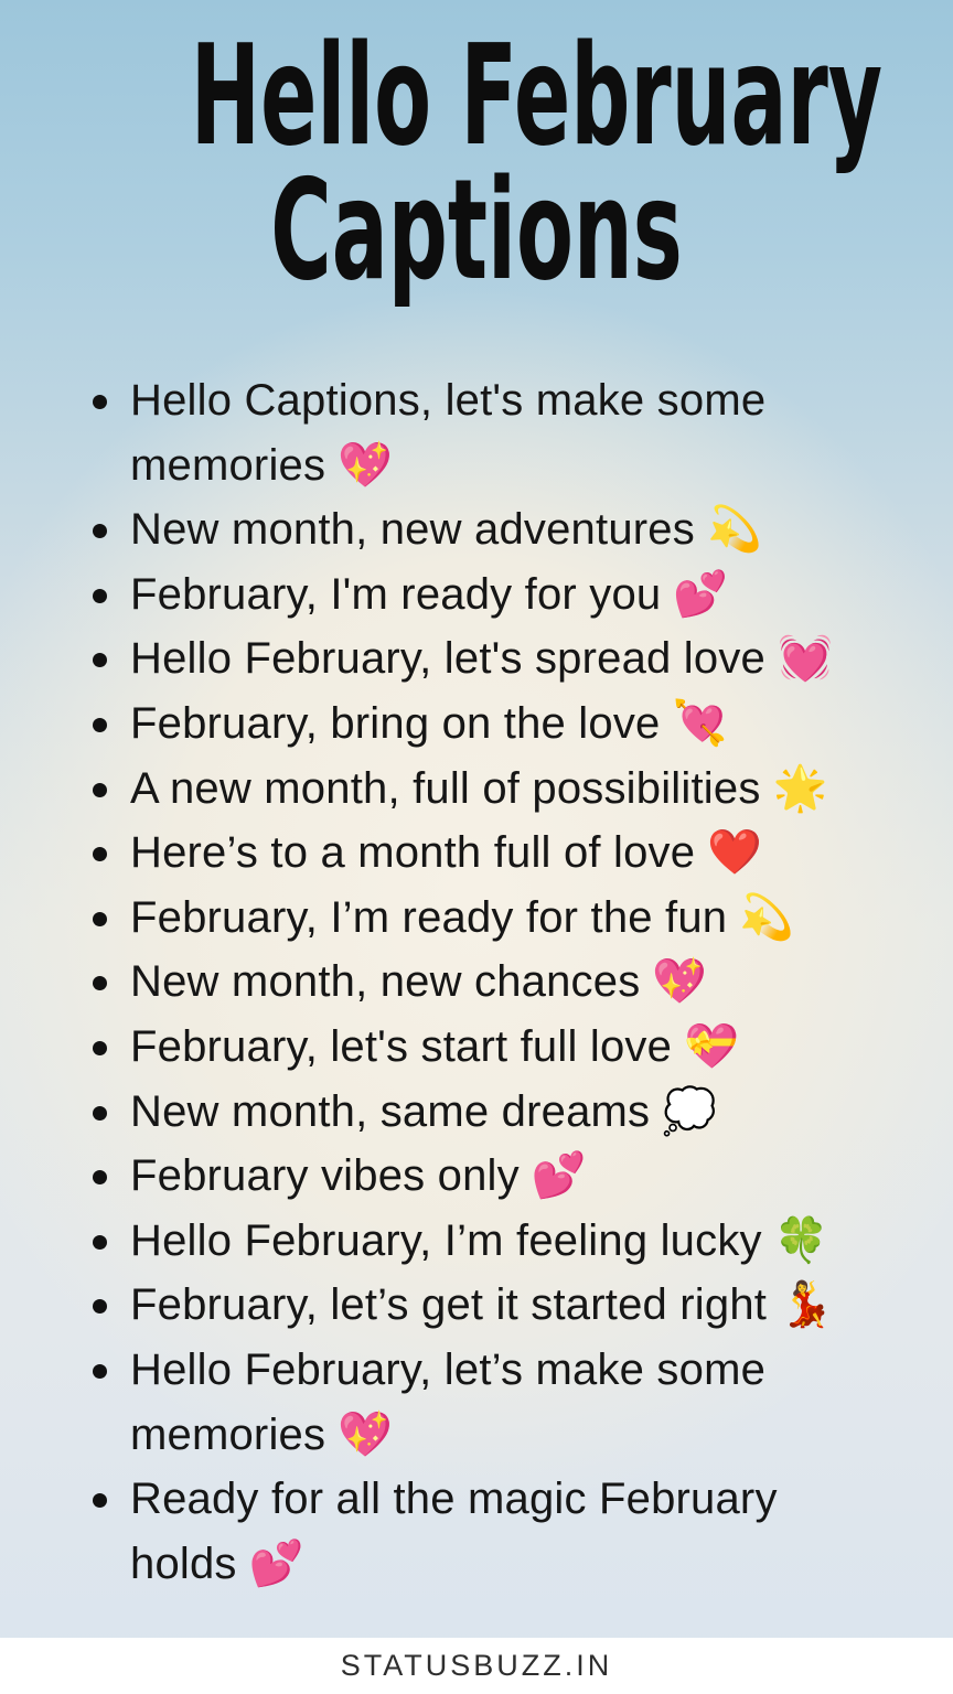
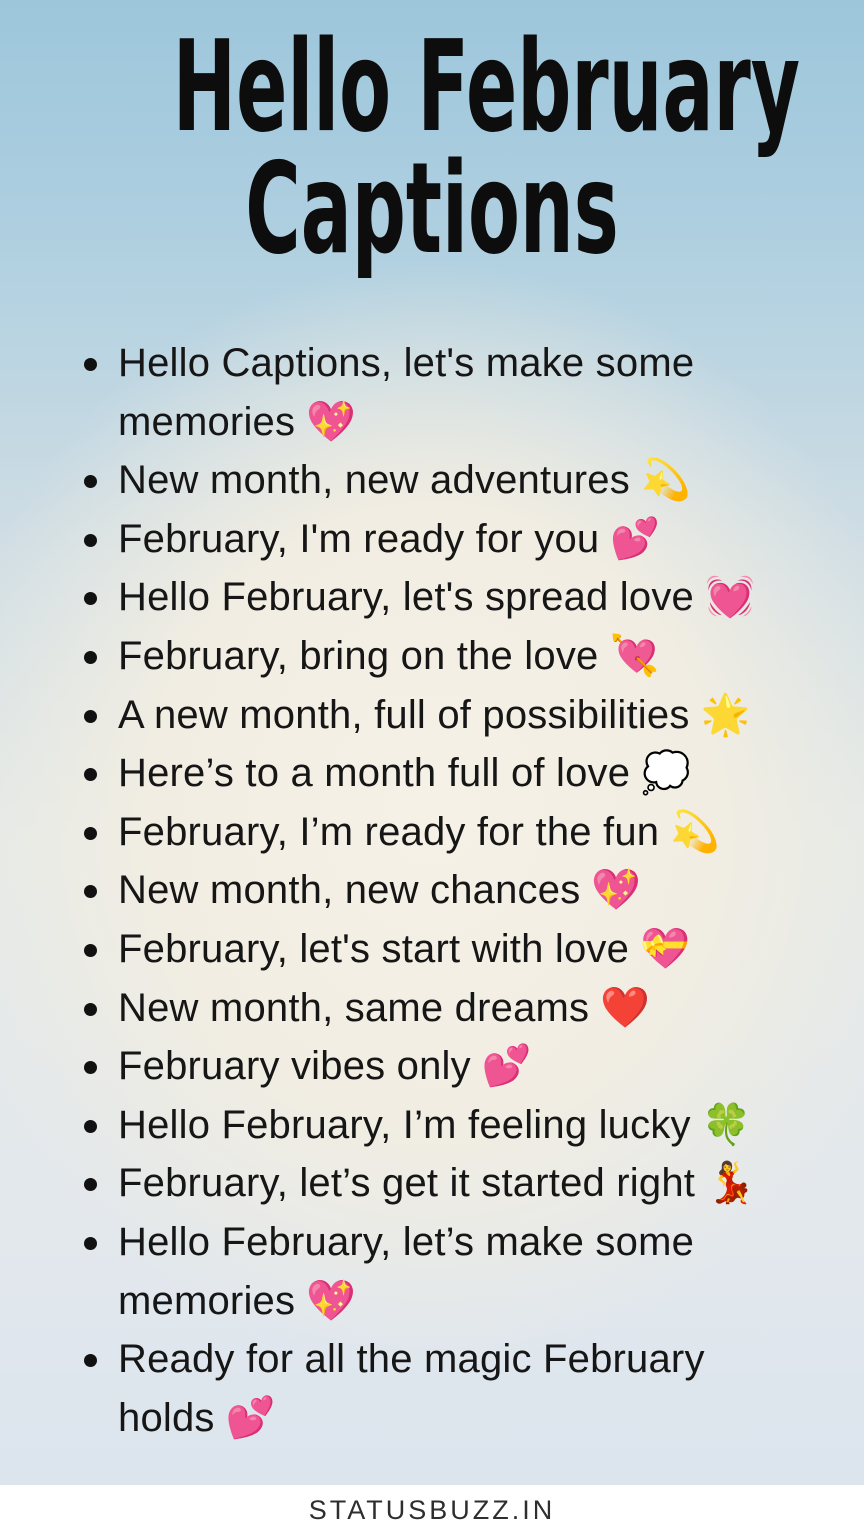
  Hello February
  Captions
  Hello Captions, let's make some memories 💖
  New month, new adventures 💫
  February, I'm ready for you 💕
  Hello February, let's spread love 💓
  February, bring on the love 💘
  A new month, full of possibilities 🌟
- Here’s to a month full of love ❤️
+ Here’s to a month full of love 💭
  February, I’m ready for the fun 💫
  New month, new chances 💖
- February, let's start full love 💝
+ February, let's start with love 💝
- New month, same dreams 💭
+ New month, same dreams ❤️
  February vibes only 💕
  Hello February, I’m feeling lucky 🍀
  February, let’s get it started right 💃
  Hello February, let’s make some memories 💖
  Ready for all the magic February holds 💕
  STATUSBUZZ.IN
